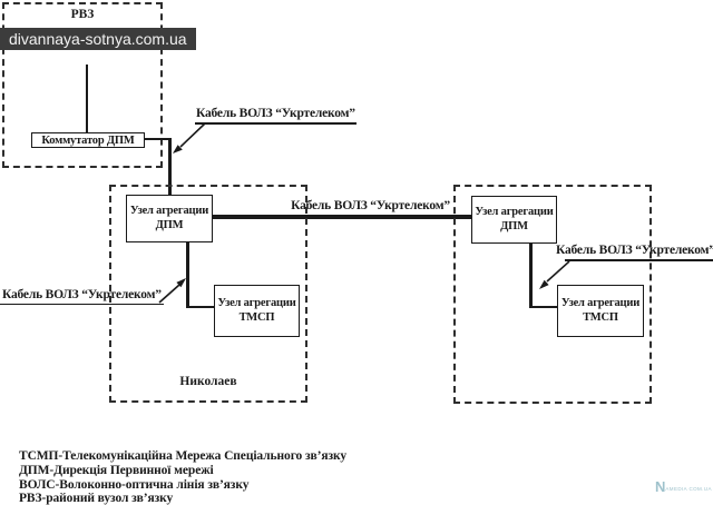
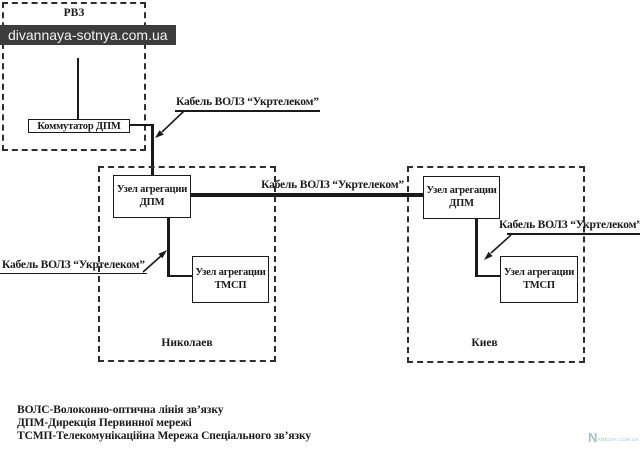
  РВЗ
  Коммутатор ДПМ
  divannaya-sotnya.com.ua
  Кабель ВОЛЗ “Укртелеком”
  Кабель ВОЛЗ “Укртелеком”
  Узел агрегации
  ДПМ
  Узел агрегации
  ТМСП
  Николаев
  Кабель ВОЛЗ “Укртелеком”
  Узел агрегации
  ДПМ
  Узел агрегации
  ТМСП
+ Киев
  Кабель ВОЛЗ “Укртелеком”
- ТСМП-Телекомунікаційна Мережа Спеціального зв’язку
+ ВОЛС-Волоконно-оптична лінія зв’язку
  ДПМ-Дирекція Первинної мережі
- ВОЛС-Волоконно-оптична лінія зв’язку
+ ТСМП-Телекомунікаційна Мережа Спеціального зв’язку
- РВЗ-районий вузол зв’язку
  N
